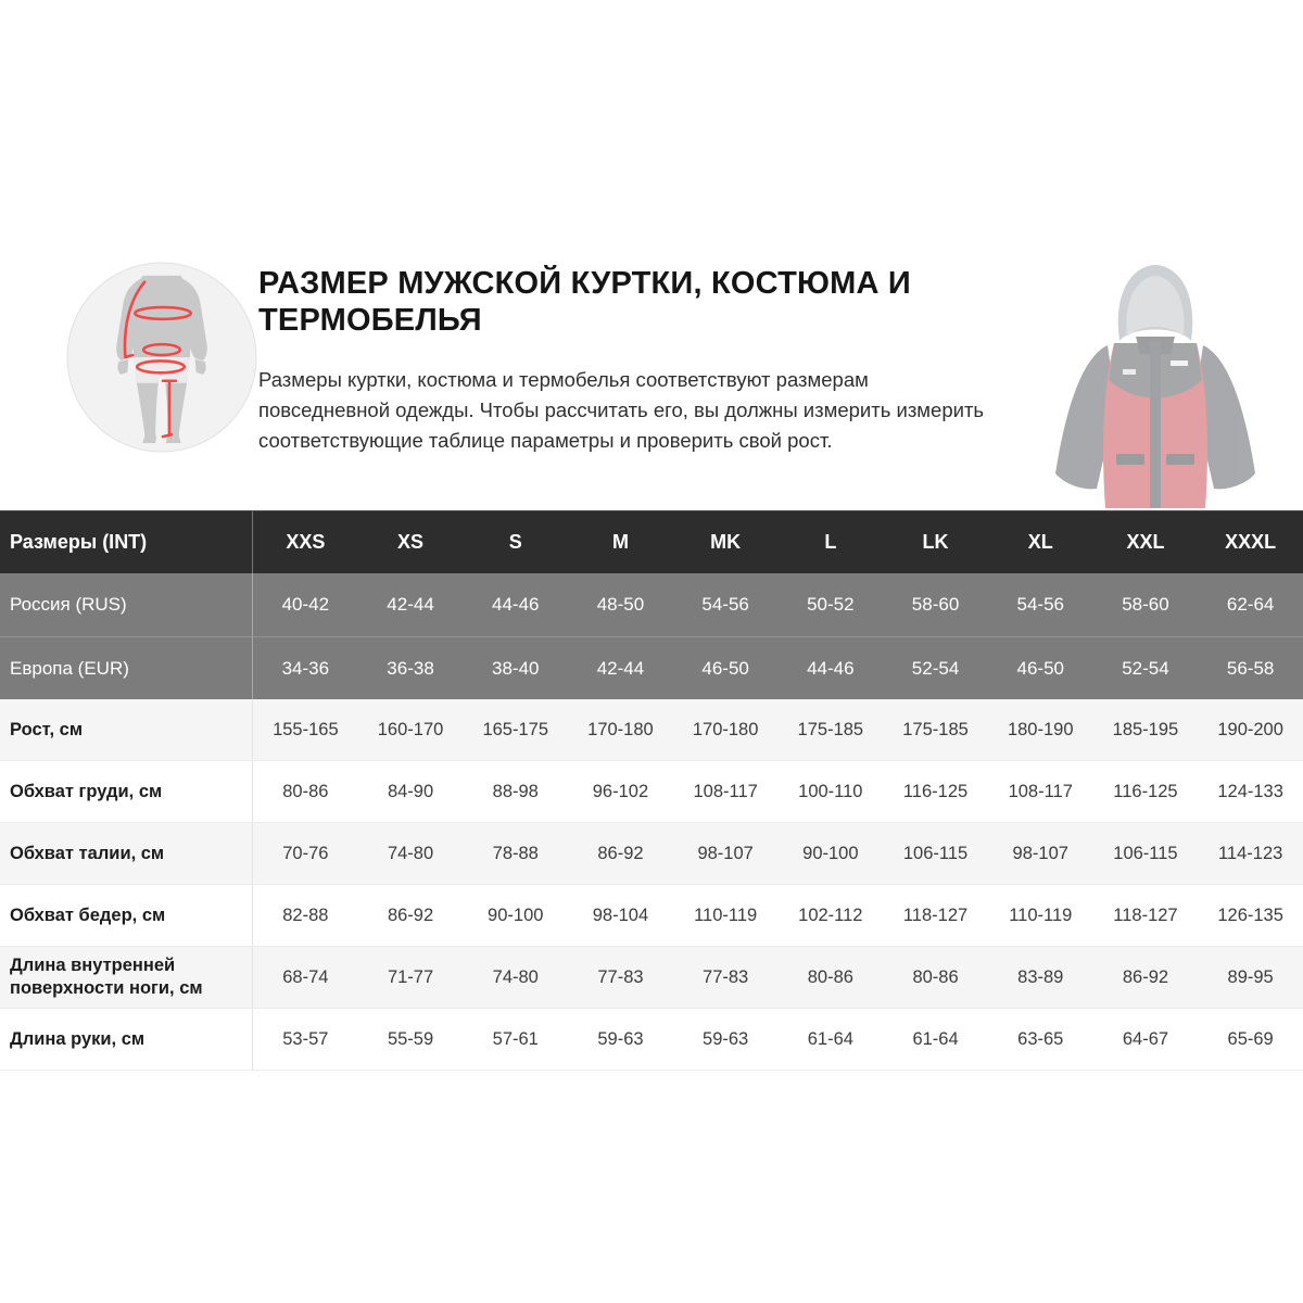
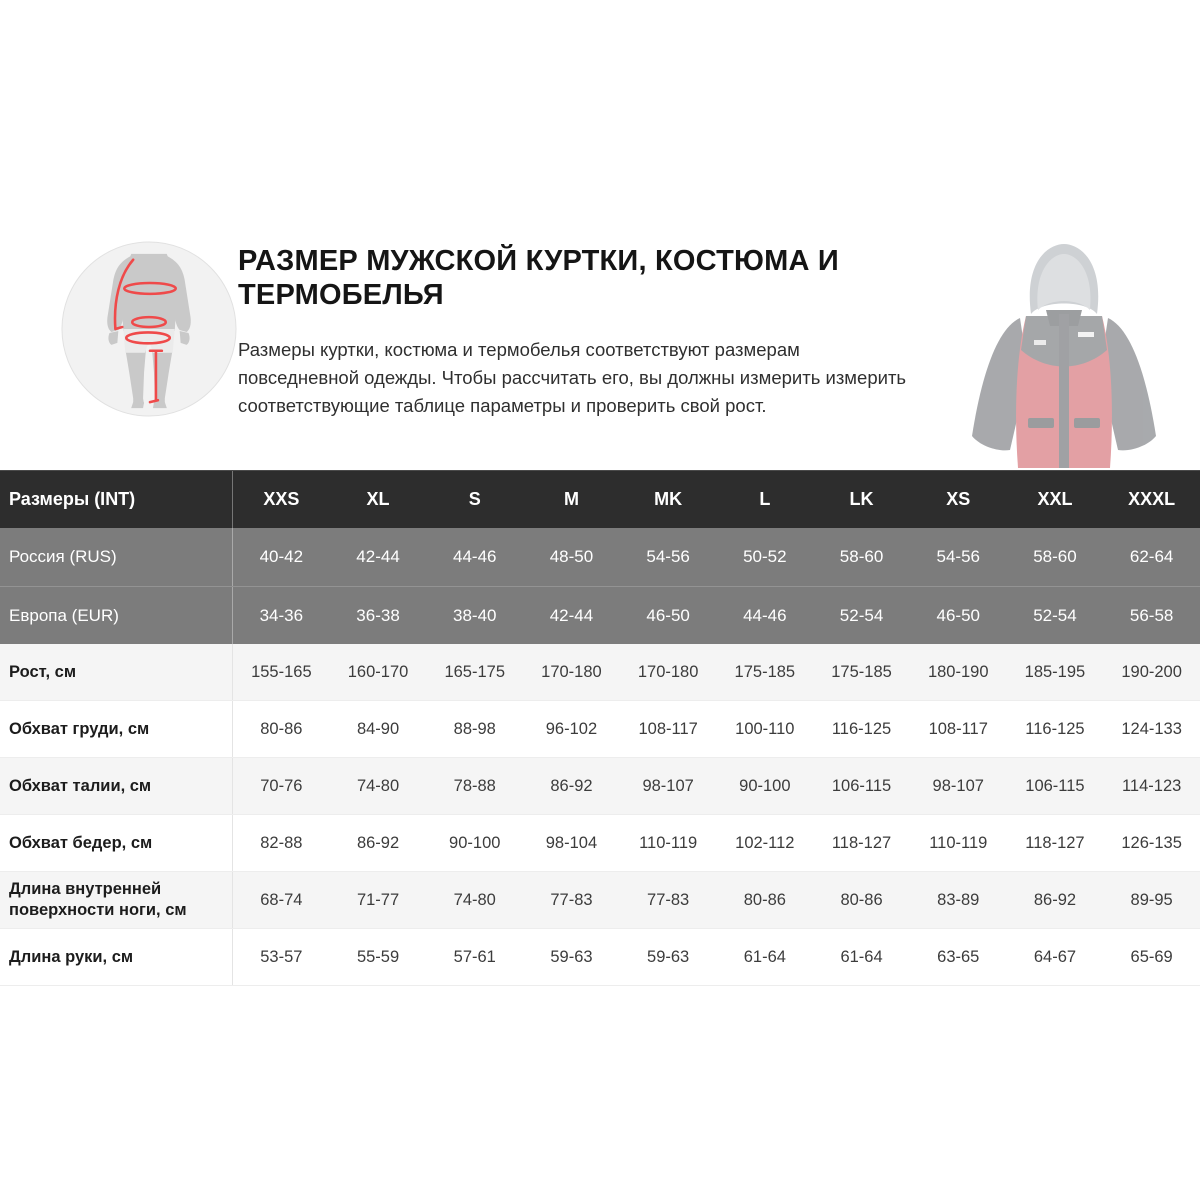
  РАЗМЕР МУЖСКОЙ КУРТКИ, КОСТЮМА И ТЕРМОБЕЛЬЯ
  Размеры куртки, костюма и термобелья соответствуют размерам повседневной одежды. Чтобы рассчитать его, вы должны измерить измерить соответствующие таблице параметры и проверить свой рост.
  Размеры (INT)
  XXS
- XS
+ XL
  S
  M
  MK
  L
  LK
- XL
+ XS
  XXL
  XXXL
  Россия (RUS)
  40-42
  42-44
  44-46
  48-50
  54-56
  50-52
  58-60
  54-56
  58-60
  62-64
  Европа (EUR)
  34-36
  36-38
  38-40
  42-44
  46-50
  44-46
  52-54
  46-50
  52-54
  56-58
  Рост, см
  155-165
  160-170
  165-175
  170-180
  170-180
  175-185
  175-185
  180-190
  185-195
  190-200
  Обхват груди, см
  80-86
  84-90
  88-98
  96-102
  108-117
  100-110
  116-125
  108-117
  116-125
  124-133
  Обхват талии, см
  70-76
  74-80
  78-88
  86-92
  98-107
  90-100
  106-115
  98-107
  106-115
  114-123
  Обхват бедер, см
  82-88
  86-92
  90-100
  98-104
  110-119
  102-112
  118-127
  110-119
  118-127
  126-135
  Длина внутренней поверхности ноги, см
  68-74
  71-77
  74-80
  77-83
  77-83
  80-86
  80-86
  83-89
  86-92
  89-95
  Длина руки, см
  53-57
  55-59
  57-61
  59-63
  59-63
  61-64
  61-64
  63-65
  64-67
  65-69
